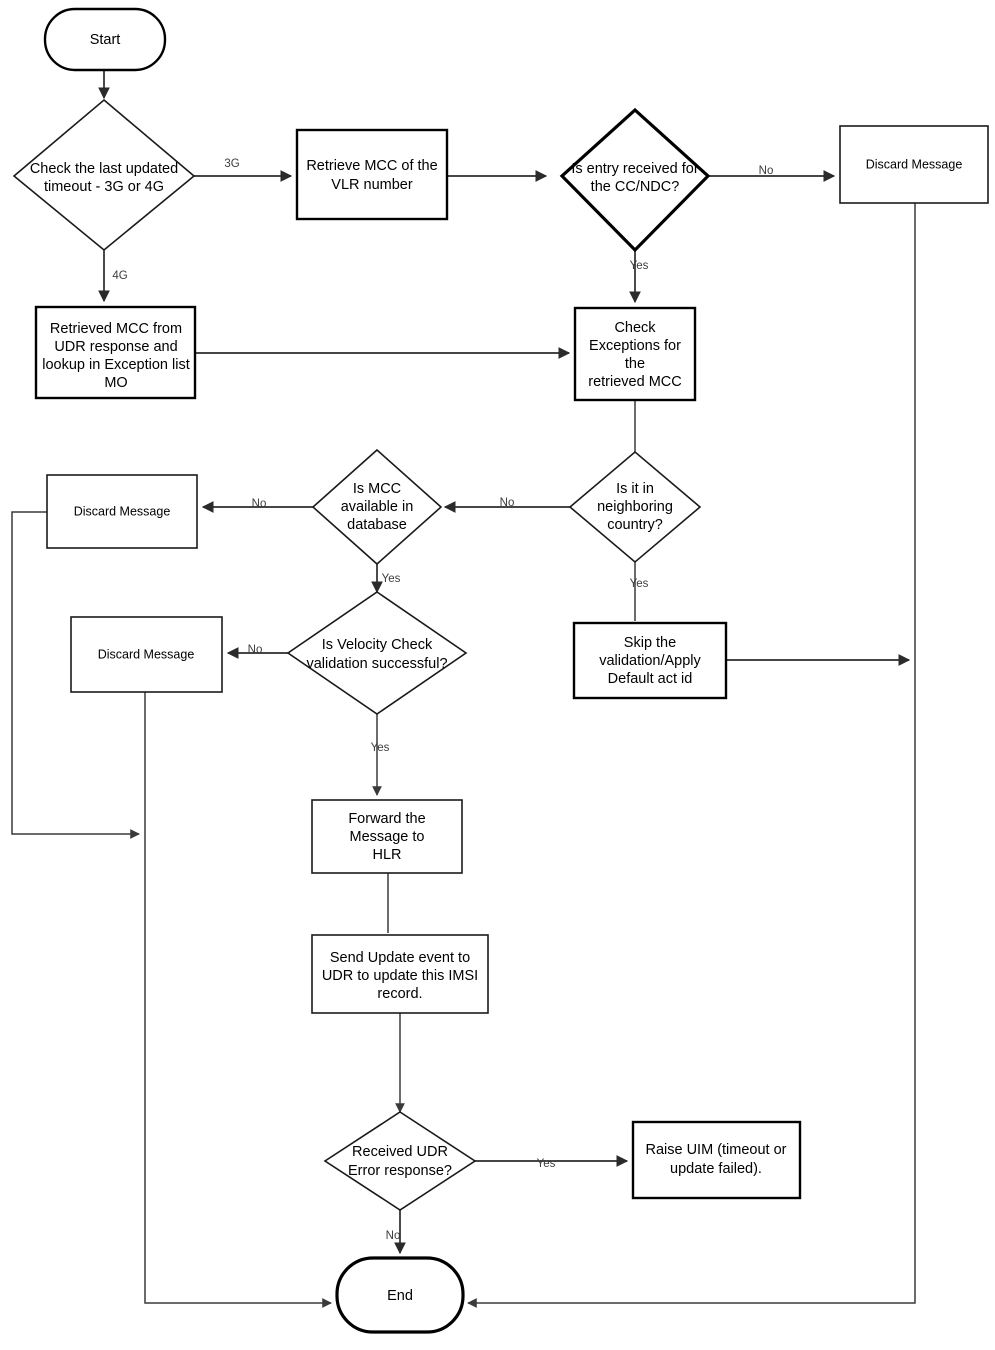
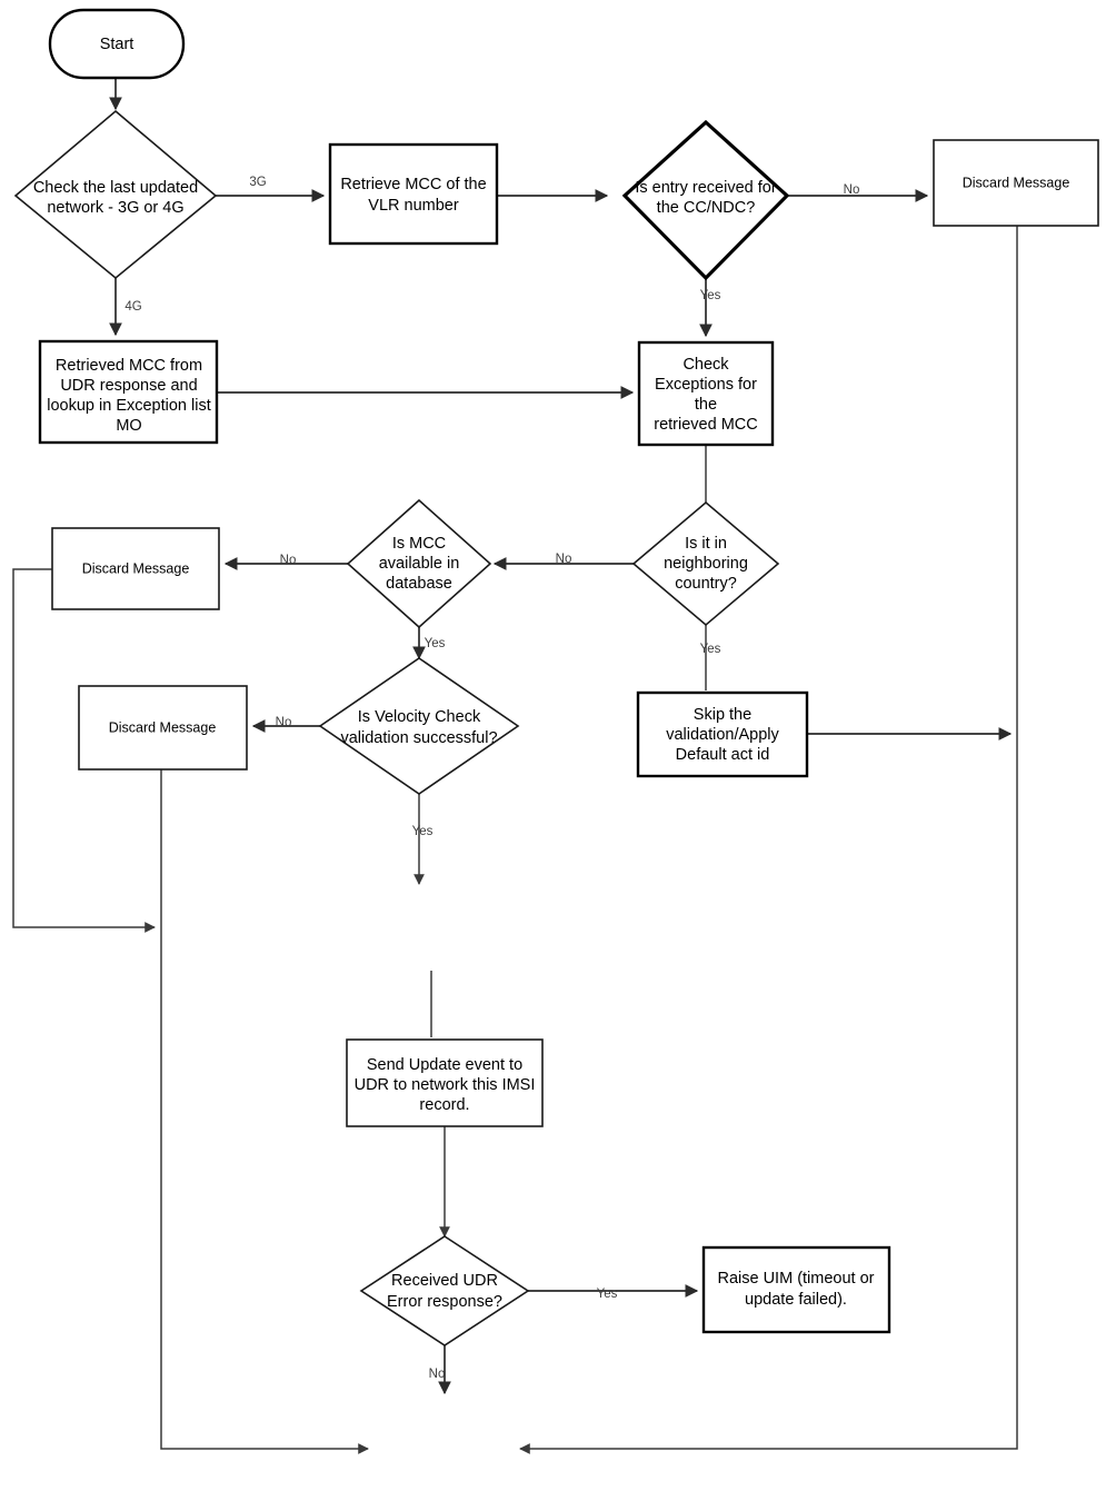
  3G
  4G
  No
  Yes
  No
  Yes
  No
  Yes
  No
  Yes
  Yes
  No
  Start
  Check the last updated
- timeout - 3G or 4G
+ network - 3G or 4G
  Retrieve MCC of the
  VLR number
  Is entry received for
  the CC/NDC?
  Discard Message
  Retrieved MCC from
  UDR response and
  lookup in Exception list
  MO
  Check
  Exceptions for
  the
  retrieved MCC
  Is it in
  neighboring
  country?
  Is MCC
  available in
  database
  Discard Message
  Is Velocity Check
  validation successful?
  Discard Message
  Skip the
  validation/Apply
  Default act id
- Forward the
- Message to
- HLR
  Send Update event to
- UDR to update this IMSI
+ UDR to network this IMSI
  record.
  Received UDR
  Error response?
  Raise UIM (timeout or
  update failed).
- End
